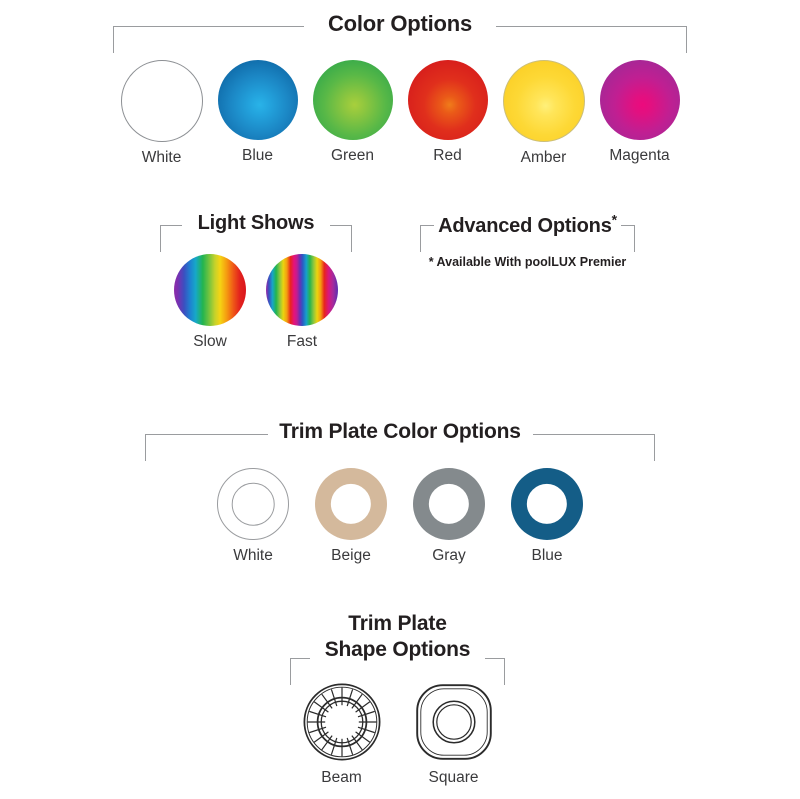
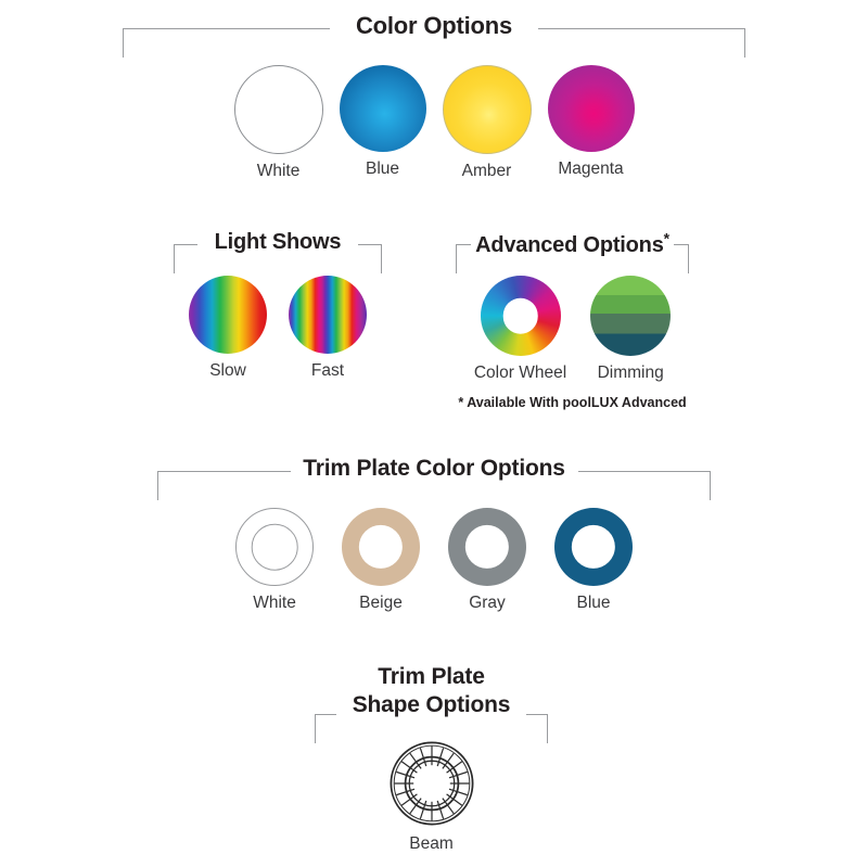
  Color Options
  White
  Blue
- Green
- Red
  Amber
  Magenta
  Light Shows
  Slow
  Fast
  Advanced Options*
+ Color Wheel
+ Dimming
- * Available With poolLUX Premier
+ * Available With poolLUX Advanced
  Trim Plate Color Options
  White
  Beige
  Gray
  Blue
  Trim Plate
  Shape Options
  Beam
- Square
